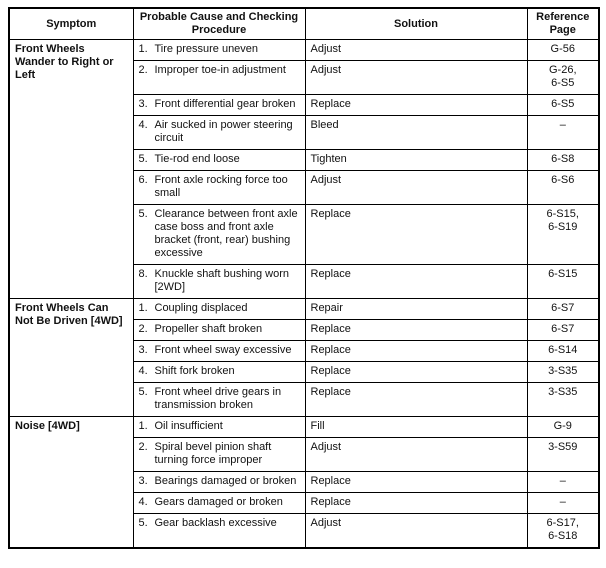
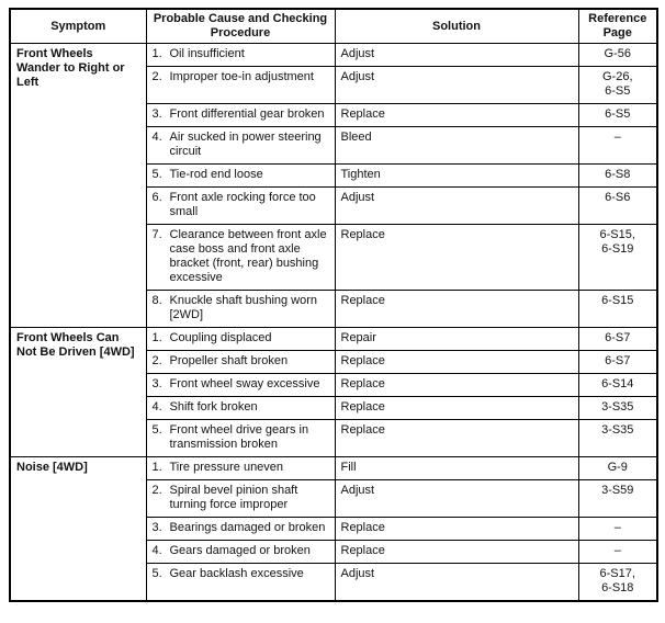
  Symptom	Probable Cause and Checking Procedure	Solution	Reference Page
- Front Wheels Wander to Right or Left	1. Tire pressure uneven	Adjust	G-56
+ Front Wheels Wander to Right or Left	1. Oil insufficient	Adjust	G-56
  2. Improper toe-in adjustment	Adjust	G-26, 6-S5
  3. Front differential gear broken	Replace	6-S5
  4. Air sucked in power steering circuit	Bleed	–
  5. Tie-rod end loose	Tighten	6-S8
  6. Front axle rocking force too small	Adjust	6-S6
- 5. Clearance between front axle case boss and front axle bracket (front, rear) bushing excessive	Replace	6-S15, 6-S19
+ 7. Clearance between front axle case boss and front axle bracket (front, rear) bushing excessive	Replace	6-S15, 6-S19
  8. Knuckle shaft bushing worn [2WD]	Replace	6-S15
  Front Wheels Can Not Be Driven [4WD]	1. Coupling displaced	Repair	6-S7
  2. Propeller shaft broken	Replace	6-S7
  3. Front wheel sway excessive	Replace	6-S14
  4. Shift fork broken	Replace	3-S35
  5. Front wheel drive gears in transmission broken	Replace	3-S35
- Noise [4WD]	1. Oil insufficient	Fill	G-9
+ Noise [4WD]	1. Tire pressure uneven	Fill	G-9
  2. Spiral bevel pinion shaft turning force improper	Adjust	3-S59
  3. Bearings damaged or broken	Replace	–
  4. Gears damaged or broken	Replace	–
  5. Gear backlash excessive	Adjust	6-S17, 6-S18
